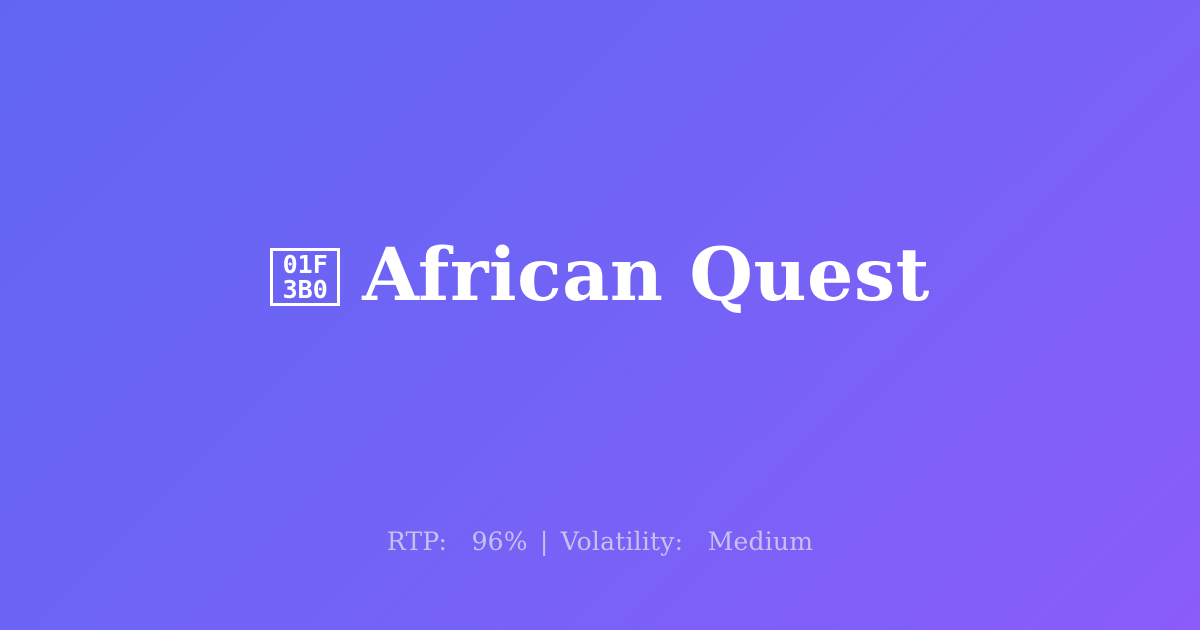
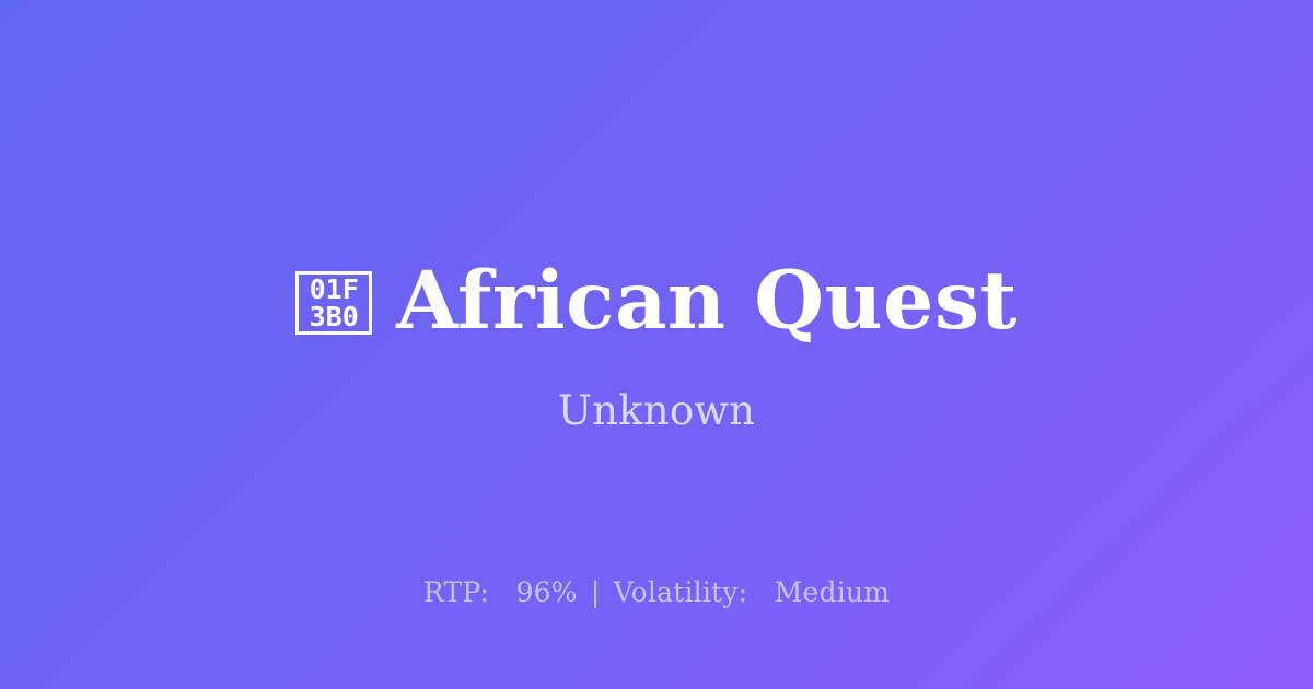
  01F
  3B0
  African Quest
+ Unknown
  RTP: 96% | Volatility: Medium
